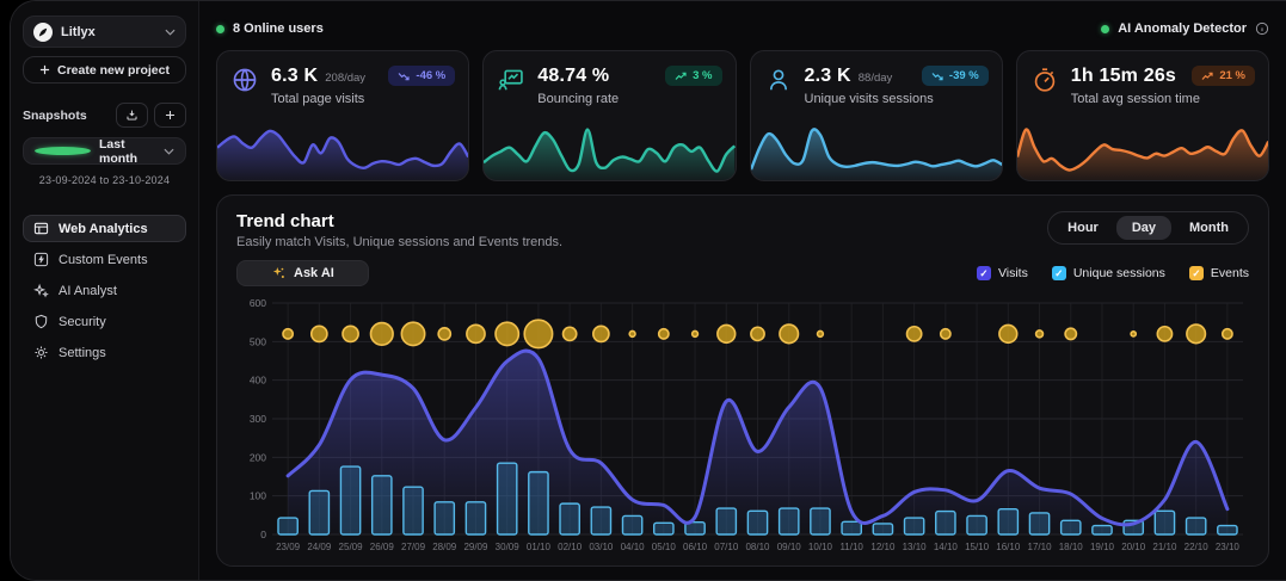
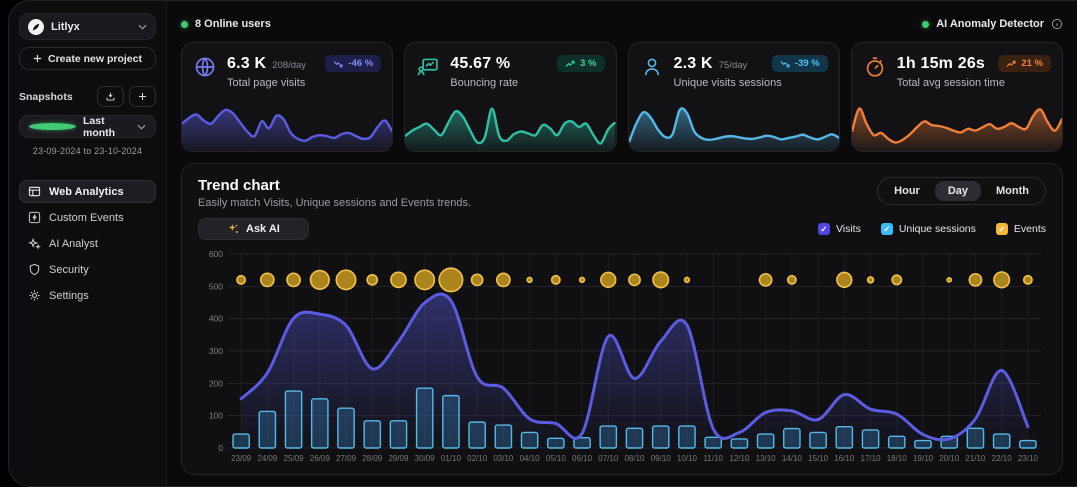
  Litlyx
  Create new project
  Snapshots
  Last month
  23-09-2024 to 23-10-2024
  Web Analytics
  Custom Events
  AI Analyst
  Security
  Settings
  8 Online users
  AI Anomaly Detector
  6.3 K
  208/day
  Total page visits
  -46 %
- 48.74 %
+ 45.67 %
  Bouncing rate
  3 %
  2.3 K
- 88/day
+ 75/day
  Unique visits sessions
  -39 %
  1h 15m 26s
  Total avg session time
  21 %
  Trend chart
  Easily match Visits, Unique sessions and Events trends.
  Hour
  Day
  Month
  Ask AI
  ✓
  Visits
  ✓
  Unique sessions
  ✓
  Events
  0
  100
  200
  300
  400
  500
  600
  23/09
  24/09
  25/09
  26/09
  27/09
  28/09
  29/09
  30/09
  01/10
  02/10
  03/10
  04/10
  05/10
  06/10
  07/10
  08/10
  09/10
  10/10
  11/10
  12/10
  13/10
  14/10
  15/10
  16/10
  17/10
  18/10
  19/10
  20/10
  21/10
  22/10
  23/10
